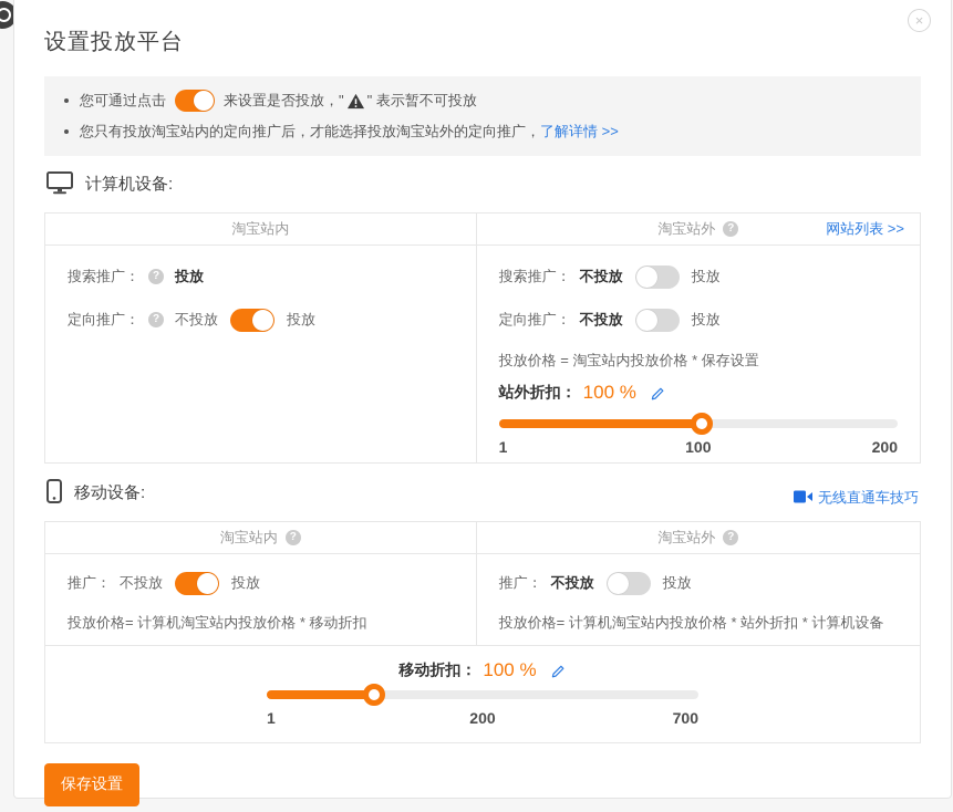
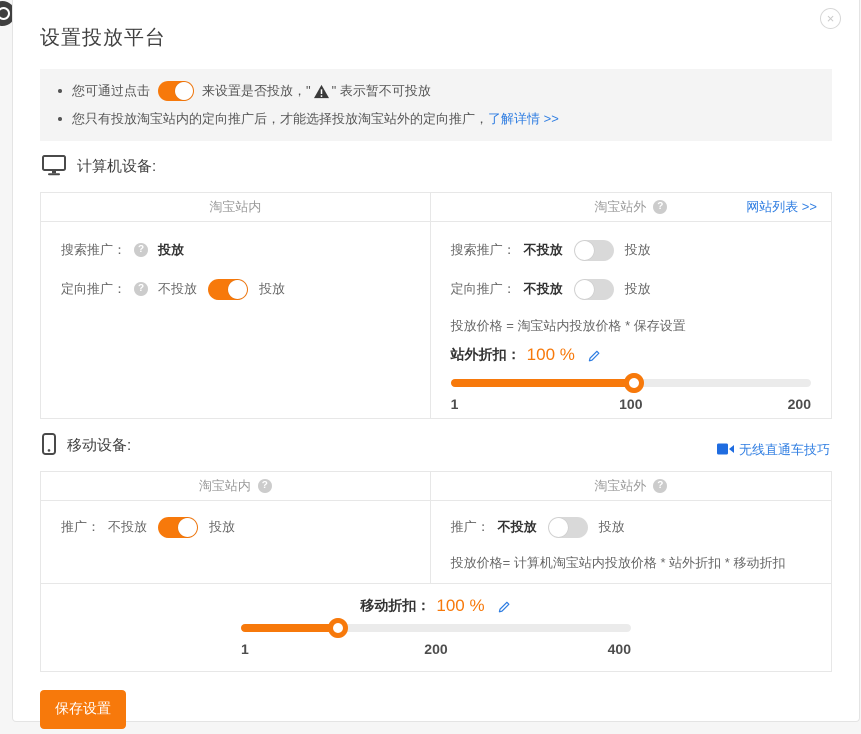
  ×
  设置投放平台
  您可通过点击
  来设置是否投放，"
  " 表示暂不可投放
  您只有投放淘宝站内的定向推广后，才能选择投放淘宝站外的定向推广，
  了解详情 >>
  计算机设备:
  淘宝站内
  淘宝站外
  ?
  网站列表 >>
  搜索推广：
  ?
  投放
  定向推广：
  ?
  不投放
  投放
  搜索推广：
  不投放
  投放
  定向推广：
  不投放
  投放
  投放价格 = 淘宝站内投放价格 * 保存设置
  站外折扣：
  100 %
  1
  100
  200
  移动设备:
  无线直通车技巧
  淘宝站内
  ?
  淘宝站外
  ?
  推广：
  不投放
  投放
- 投放价格= 计算机淘宝站内投放价格 * 移动折扣
  推广：
  不投放
  投放
- 投放价格= 计算机淘宝站内投放价格 * 站外折扣 * 计算机设备
+ 投放价格= 计算机淘宝站内投放价格 * 站外折扣 * 移动折扣
  移动折扣：
  100 %
  1
  200
- 700
+ 400
  保存设置
